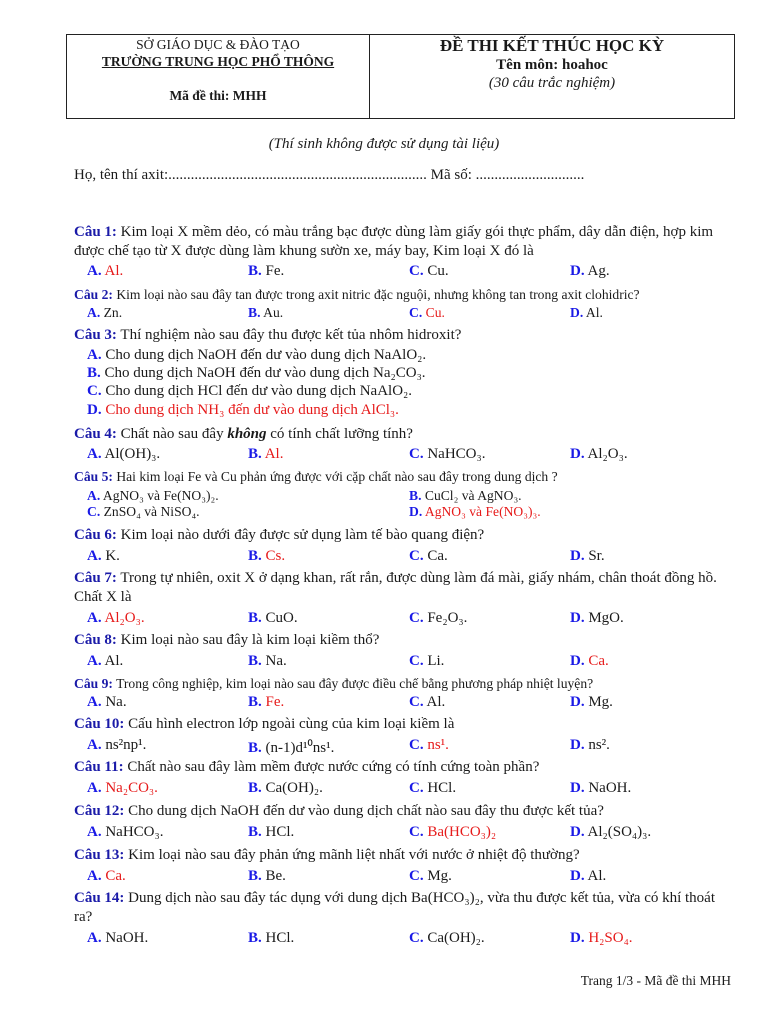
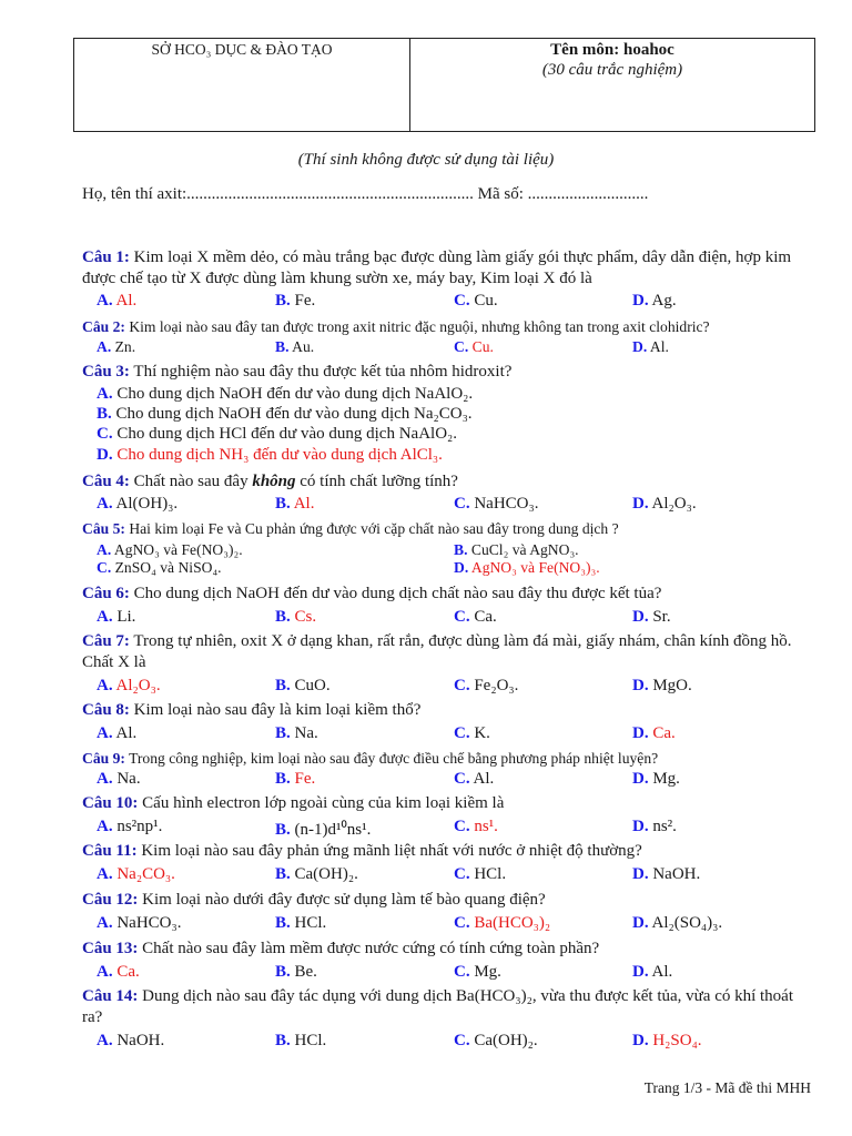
- SỞ GIÁO DỤC & ĐÀO TẠO
+ SỞ HCO₃ DỤC & ĐÀO TẠO
- TRƯỜNG TRUNG HỌC PHỔ THÔNG
- Mã đề thi: MHH
- ĐỀ THI KẾT THÚC HỌC KỲ
  Tên môn: hoahoc
  (30 câu trắc nghiệm)
  (Thí sinh không được sử dụng tài liệu)
  Họ, tên thí axit:..................................................................... Mã số: .............................
  Câu 1: Kim loại X mềm dẻo, có màu trắng bạc được dùng làm giấy gói thực phẩm, dây dẫn điện, hợp kim được chế tạo từ X được dùng làm khung sườn xe, máy bay, Kim loại X đó là
  A. Al.
  B. Fe.
  C. Cu.
  D. Ag.
  Câu 2: Kim loại nào sau đây tan được trong axit nitric đặc nguội, nhưng không tan trong axit clohidric?
  A. Zn.
  B. Au.
  C. Cu.
  D. Al.
  Câu 3: Thí nghiệm nào sau đây thu được kết tủa nhôm hidroxit?
  A. Cho dung dịch NaOH đến dư vào dung dịch NaAlO₂.
  B. Cho dung dịch NaOH đến dư vào dung dịch Na₂CO₃.
  C. Cho dung dịch HCl đến dư vào dung dịch NaAlO₂.
  D. Cho dung dịch NH₃ đến dư vào dung dịch AlCl₃.
  Câu 4: Chất nào sau đây không có tính chất lưỡng tính?
  A. Al(OH)₃.
  B. Al.
  C. NaHCO₃.
  D. Al₂O₃.
  Câu 5: Hai kim loại Fe và Cu phản ứng được với cặp chất nào sau đây trong dung dịch ?
  A. AgNO₃ và Fe(NO₃)₂.
  B. CuCl₂ và AgNO₃.
  C. ZnSO₄ và NiSO₄.
  D. AgNO₃ và Fe(NO₃)₃.
- Câu 6: Kim loại nào dưới đây được sử dụng làm tế bào quang điện?
+ Câu 6: Cho dung dịch NaOH đến dư vào dung dịch chất nào sau đây thu được kết tủa?
- A. K.
+ A. Li.
  B. Cs.
  C. Ca.
  D. Sr.
- Câu 7: Trong tự nhiên, oxit X ở dạng khan, rất rắn, được dùng làm đá mài, giấy nhám, chân thoát đồng hồ. Chất X là
+ Câu 7: Trong tự nhiên, oxit X ở dạng khan, rất rắn, được dùng làm đá mài, giấy nhám, chân kính đồng hồ. Chất X là
  A. Al₂O₃.
  B. CuO.
  C. Fe₂O₃.
  D. MgO.
  Câu 8: Kim loại nào sau đây là kim loại kiềm thổ?
  A. Al.
  B. Na.
- C. Li.
+ C. K.
  D. Ca.
  Câu 9: Trong công nghiệp, kim loại nào sau đây được điều chế bằng phương pháp nhiệt luyện?
  A. Na.
  B. Fe.
  C. Al.
  D. Mg.
  Câu 10: Cấu hình electron lớp ngoài cùng của kim loại kiềm là
  A. ns²np¹.
  B. (n-1)d¹⁰ns¹.
  C. ns¹.
  D. ns².
- Câu 11: Chất nào sau đây làm mềm được nước cứng có tính cứng toàn phần?
+ Câu 11: Kim loại nào sau đây phản ứng mãnh liệt nhất với nước ở nhiệt độ thường?
  A. Na₂CO₃.
  B. Ca(OH)₂.
  C. HCl.
  D. NaOH.
- Câu 12: Cho dung dịch NaOH đến dư vào dung dịch chất nào sau đây thu được kết tủa?
+ Câu 12: Kim loại nào dưới đây được sử dụng làm tế bào quang điện?
  A. NaHCO₃.
  B. HCl.
  C. Ba(HCO₃)₂
  D. Al₂(SO₄)₃.
- Câu 13: Kim loại nào sau đây phản ứng mãnh liệt nhất với nước ở nhiệt độ thường?
+ Câu 13: Chất nào sau đây làm mềm được nước cứng có tính cứng toàn phần?
  A. Ca.
  B. Be.
  C. Mg.
  D. Al.
  Câu 14: Dung dịch nào sau đây tác dụng với dung dịch Ba(HCO₃)₂, vừa thu được kết tủa, vừa có khí thoát ra?
  A. NaOH.
  B. HCl.
  C. Ca(OH)₂.
  D. H₂SO₄.
  Trang 1/3 - Mã đề thi MHH
